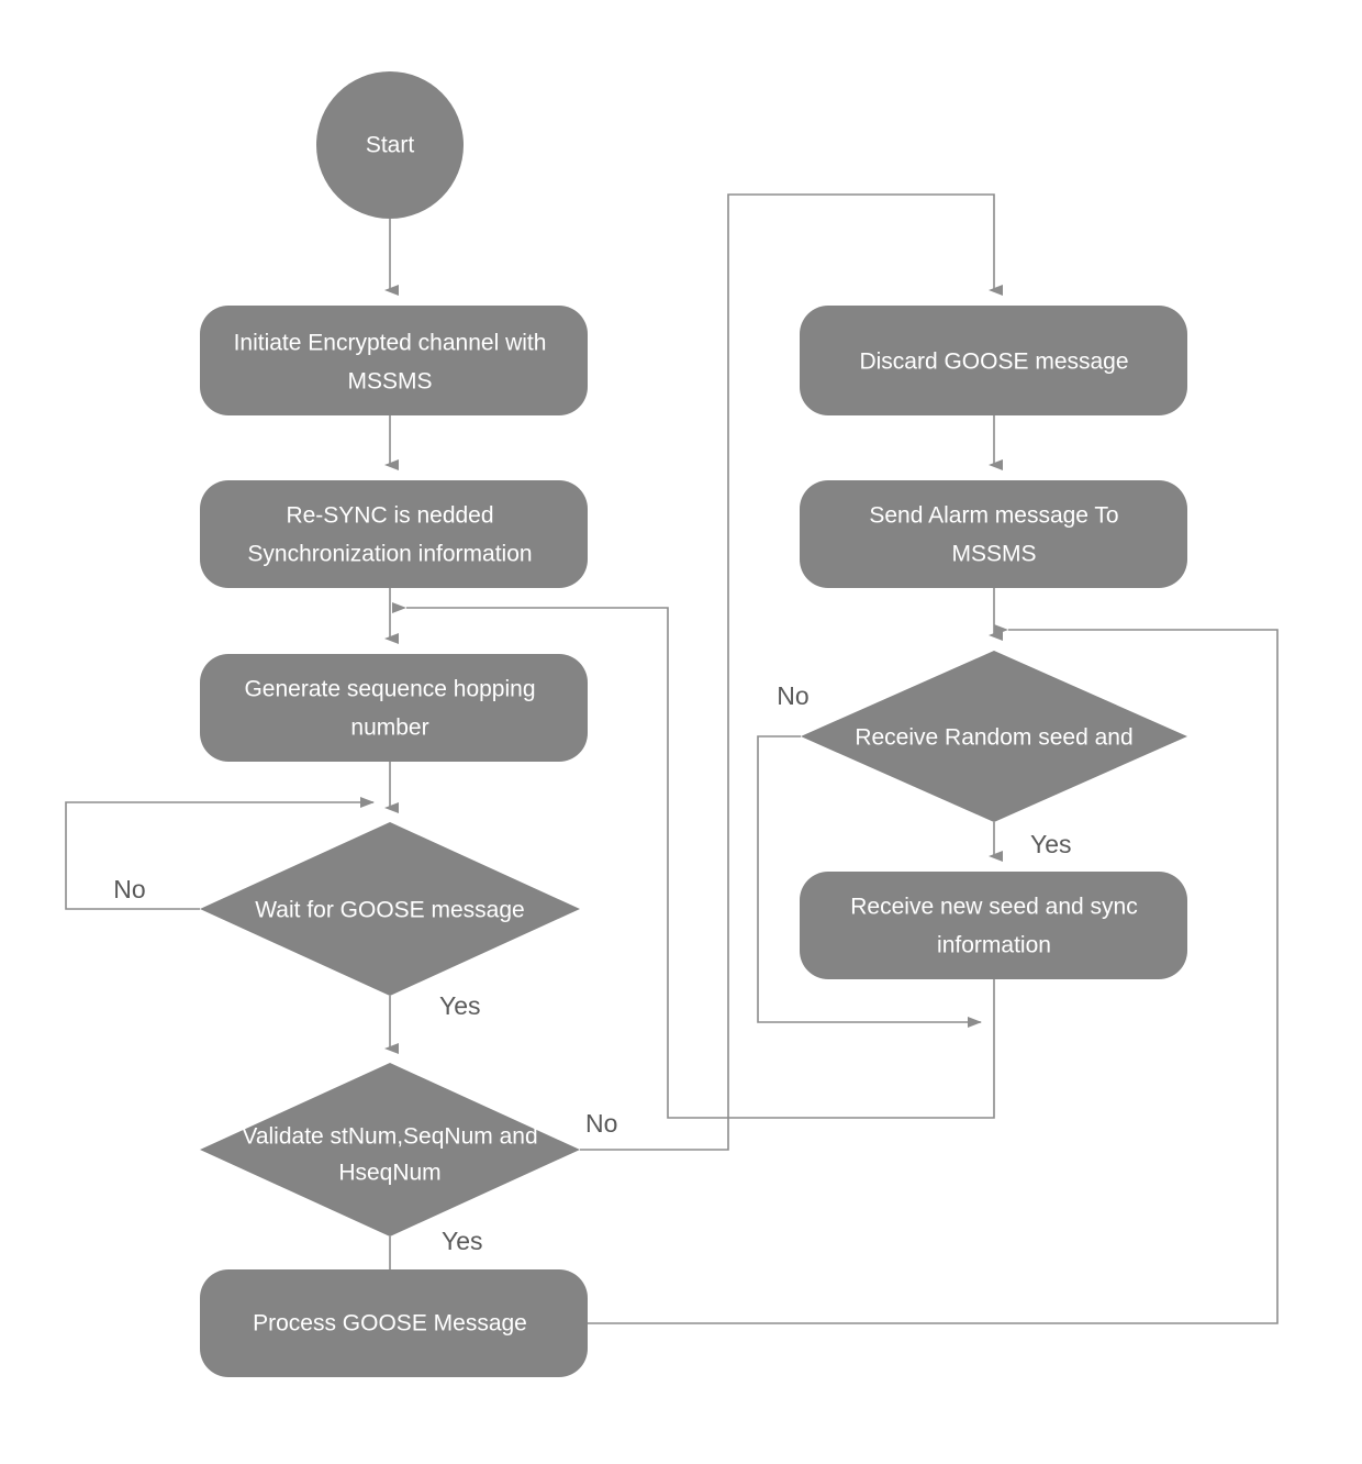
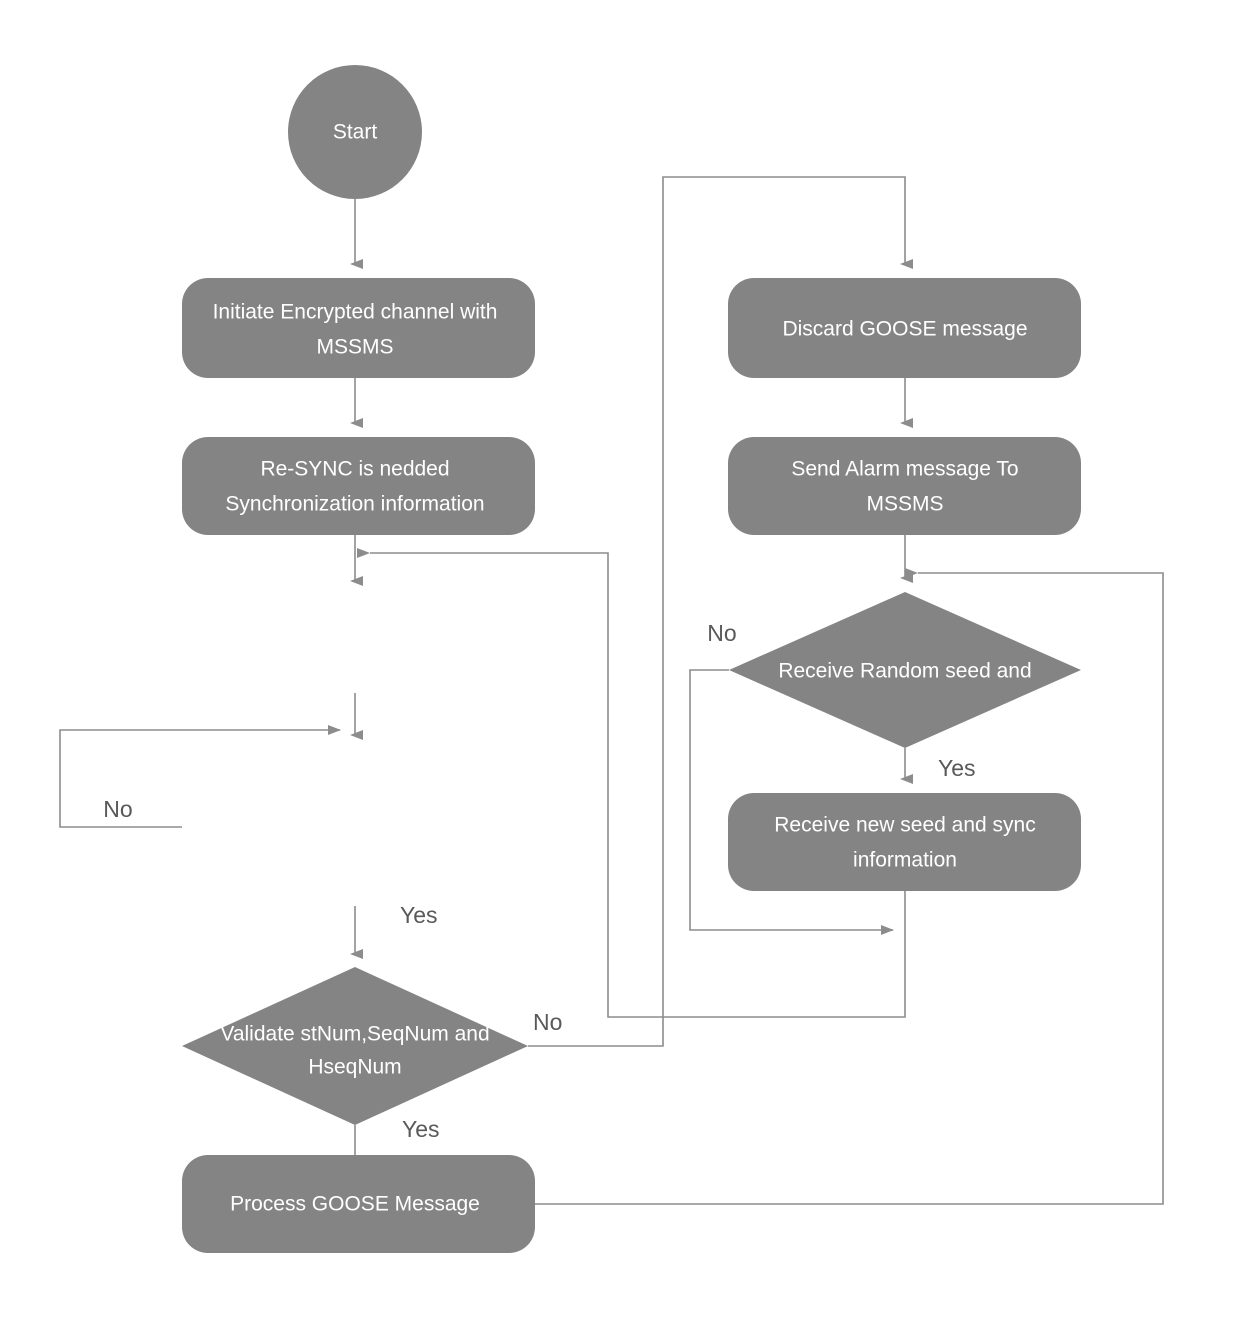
  Start
  Initiate Encrypted channel with
  MSSMS
  Re-SYNC is nedded
  Synchronization information
- Generate sequence hopping
- number
- Wait for GOOSE message
  Validate stNum,SeqNum and
  HseqNum
  Process GOOSE Message
  Discard GOOSE message
  Send Alarm message To
  MSSMS
  Receive Random seed and
  Receive new seed and sync
  information
  No
  Yes
  No
  Yes
  No
  Yes
